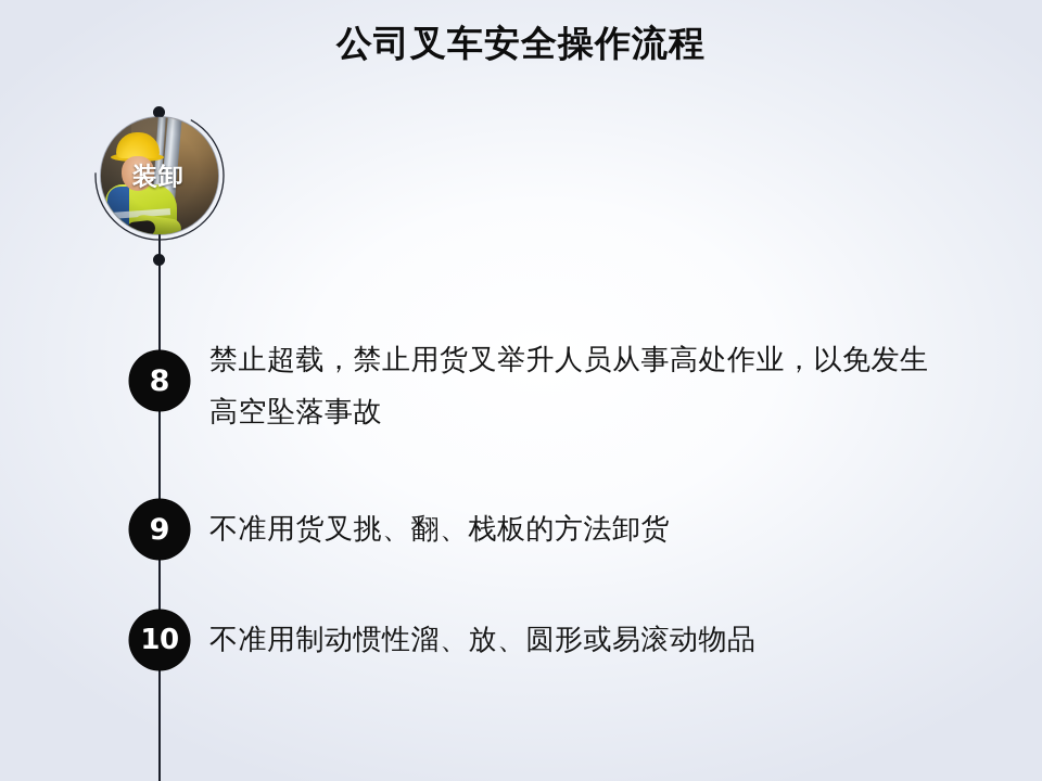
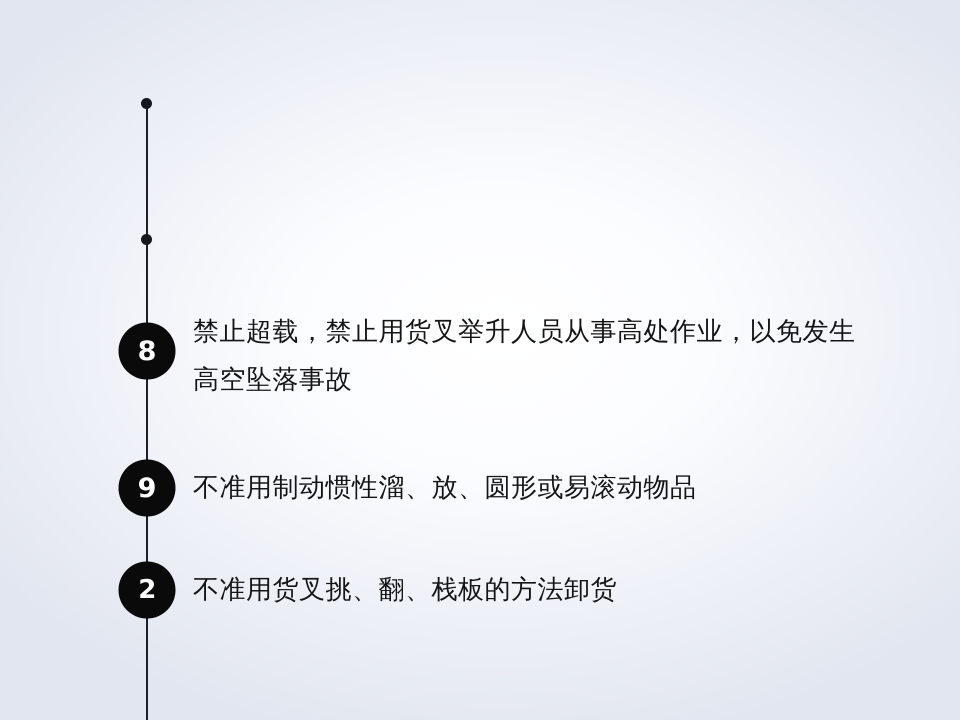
- 公司叉车安全操作流程
- 装卸
  8
  禁止超载，禁止用货叉举升人员从事高处作业，以免发生高空坠落事故
  9
- 不准用货叉挑、翻、栈板的方法卸货
+ 不准用制动惯性溜、放、圆形或易滚动物品
- 10
+ 2
- 不准用制动惯性溜、放、圆形或易滚动物品
+ 不准用货叉挑、翻、栈板的方法卸货
